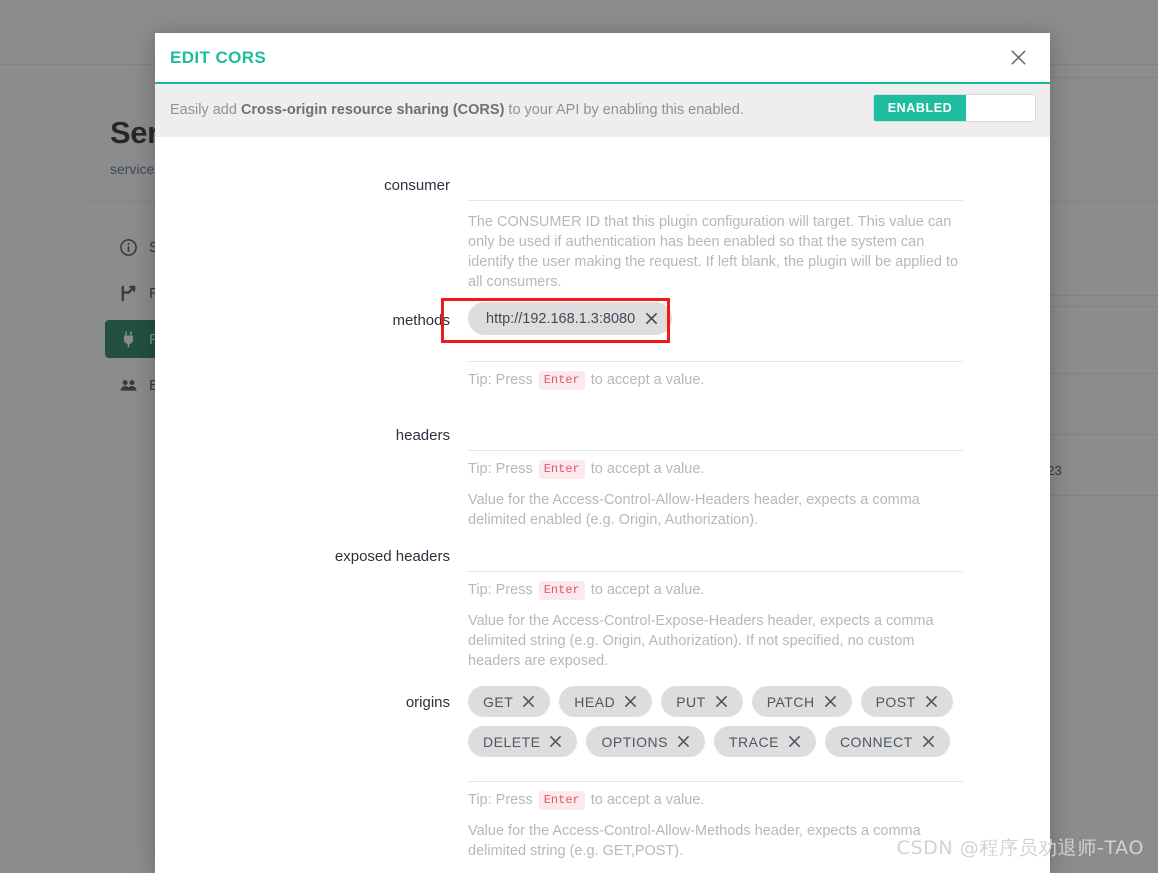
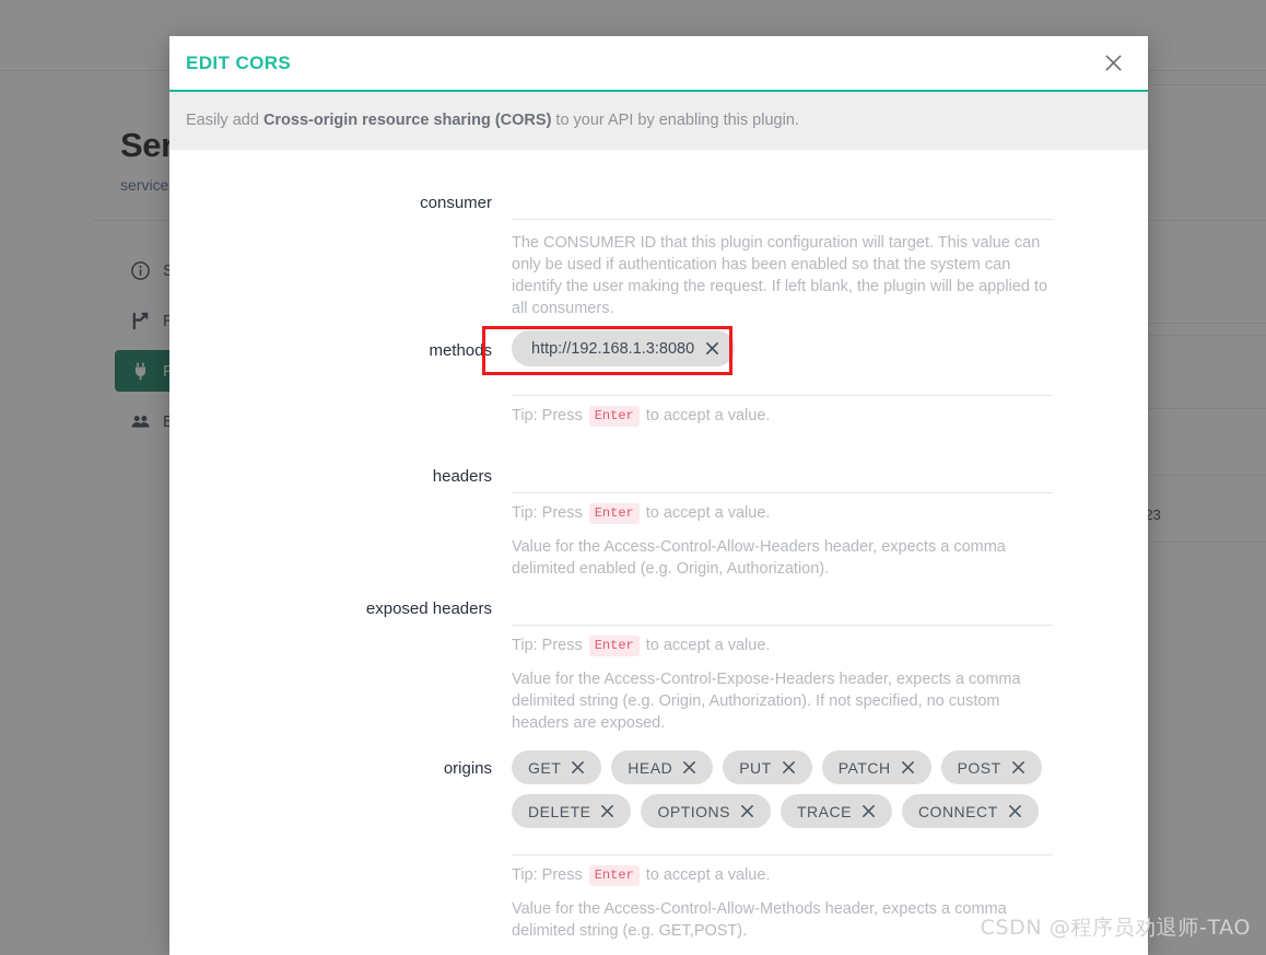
  Ser
  service
  EDIT CORS
- Easily add Cross-origin resource sharing (CORS) to your API by enabling this enabled.
+ Easily add Cross-origin resource sharing (CORS) to your API by enabling this plugin.
- ENABLED
  consumer
  The CONSUMER ID that this plugin configuration will target. This value can only be used if authentication has been enabled so that the system can identify the user making the request. If left blank, the plugin will be applied to all consumers.
  methods
  http://192.168.1.3:8080
  Tip: Press
  Enter
  to accept a value.
  headers
  Tip: Press
  Enter
  to accept a value.
  Value for the Access-Control-Allow-Headers header, expects a comma delimited enabled (e.g. Origin, Authorization).
  exposed headers
  Tip: Press
  Enter
  to accept a value.
  Value for the Access-Control-Expose-Headers header, expects a comma delimited string (e.g. Origin, Authorization). If not specified, no custom headers are exposed.
  origins
  GET
  HEAD
  PUT
  PATCH
  POST
  DELETE
  OPTIONS
  TRACE
  CONNECT
  Tip: Press
  Enter
  to accept a value.
  Value for the Access-Control-Allow-Methods header, expects a comma delimited string (e.g. GET,POST).
  CSDN @程序员劝退师-TAO
